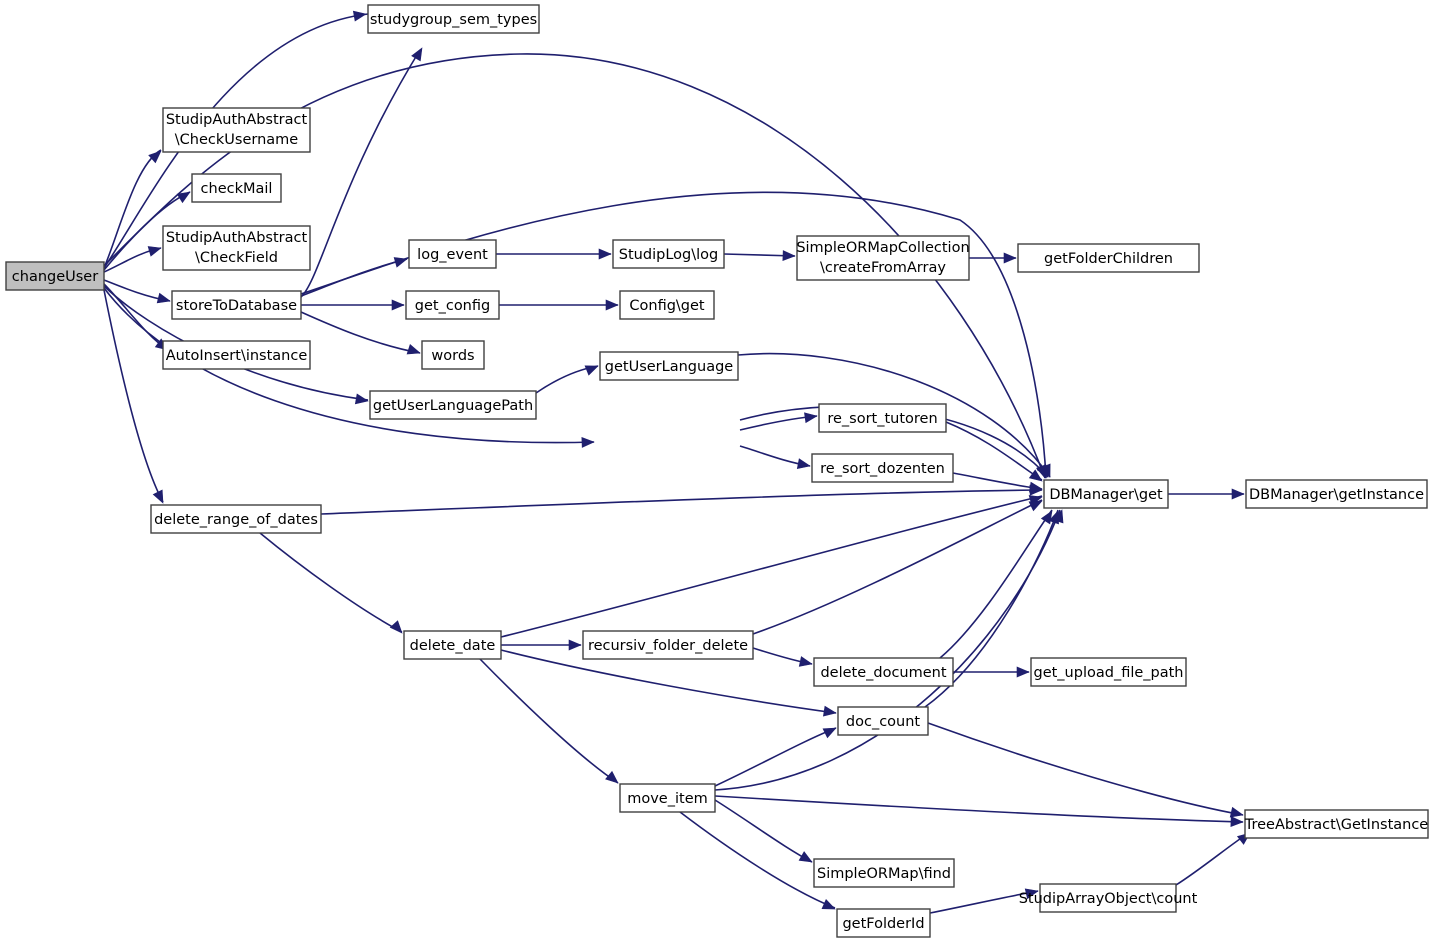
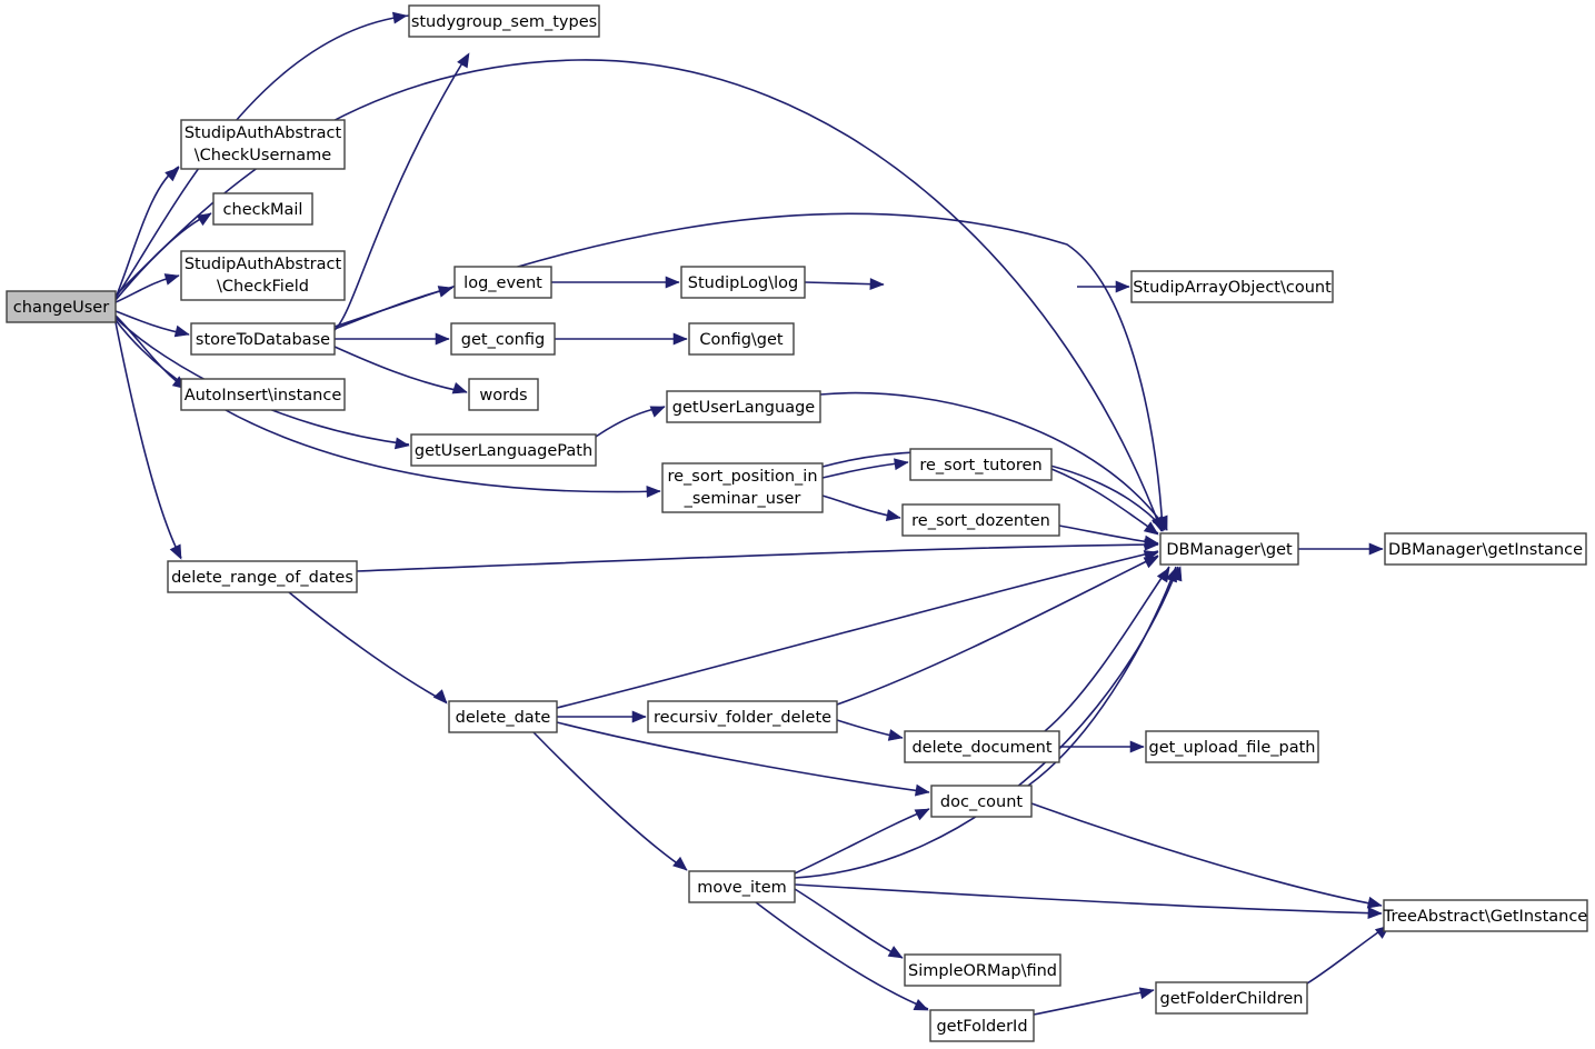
  changeUser
  studygroup_sem_types
  StudipAuthAbstract
  \CheckUsername
  checkMail
  StudipAuthAbstract
  \CheckField
  storeToDatabase
  AutoInsert\instance
  log_event
  get_config
  words
  StudipLog\log
  Config\get
- SimpleORMapCollection
- \createFromArray
- getFolderChildren
+ StudipArrayObject\count
  getUserLanguagePath
  getUserLanguage
+ re_sort_position_in
+ _seminar_user
  re_sort_tutoren
  re_sort_dozenten
  DBManager\get
  DBManager\getInstance
  delete_range_of_dates
  delete_date
  recursiv_folder_delete
  delete_document
  get_upload_file_path
  doc_count
  move_item
  SimpleORMap\find
  getFolderId
- StudipArrayObject\count
+ getFolderChildren
  TreeAbstract\GetInstance
